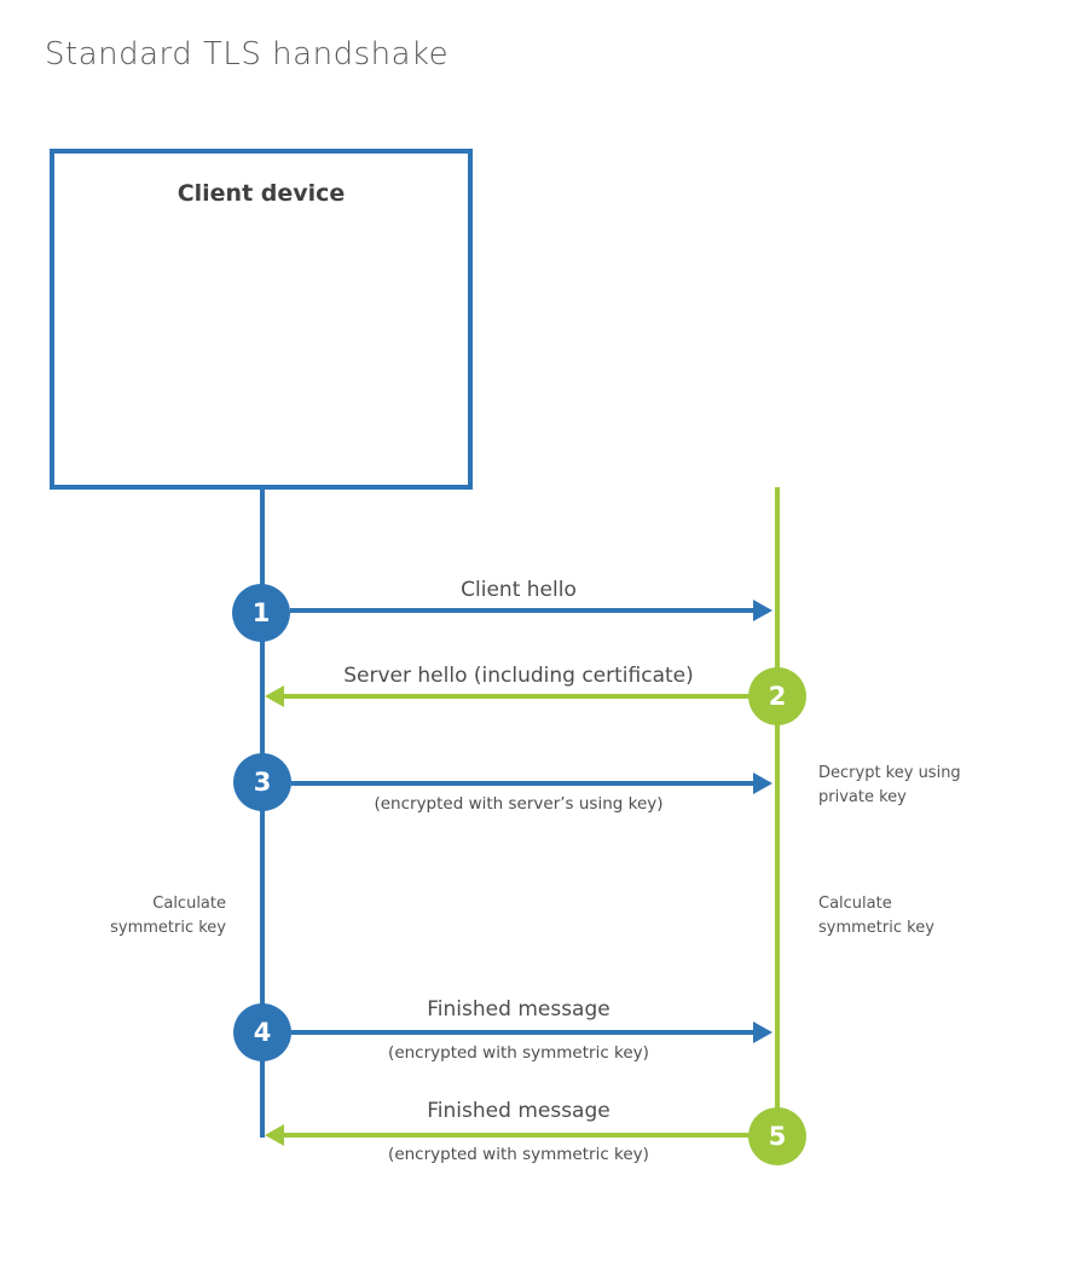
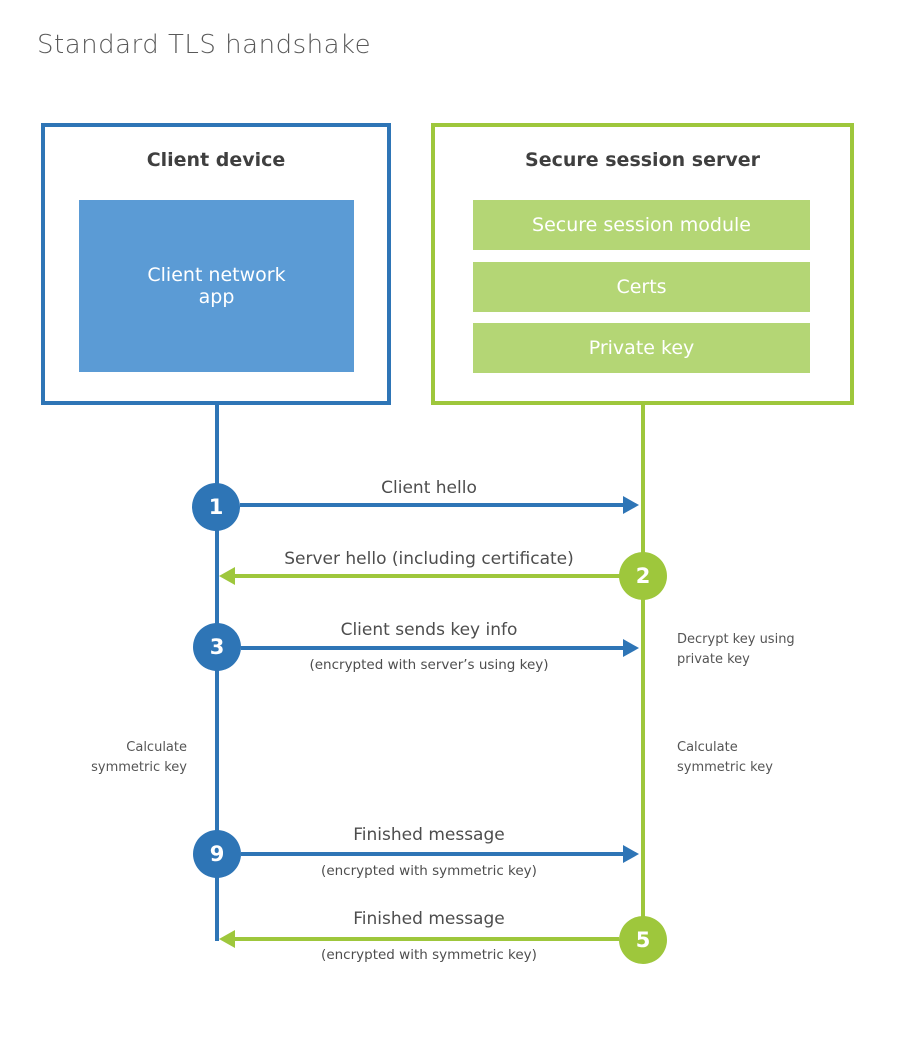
  Standard TLS handshake
  Client device
+ Client network app
+ Secure session server
+ Secure session module
+ Certs
+ Private key
  Client hello
  1
  Server hello (including certificate)
  2
+ Client sends key info
  3
  (encrypted with server’s using key)
  Decrypt key using
  private key
  Calculate
  symmetric key
  Calculate
  symmetric key
  Finished message
- 4
+ 9
  (encrypted with symmetric key)
  Finished message
  5
  (encrypted with symmetric key)
